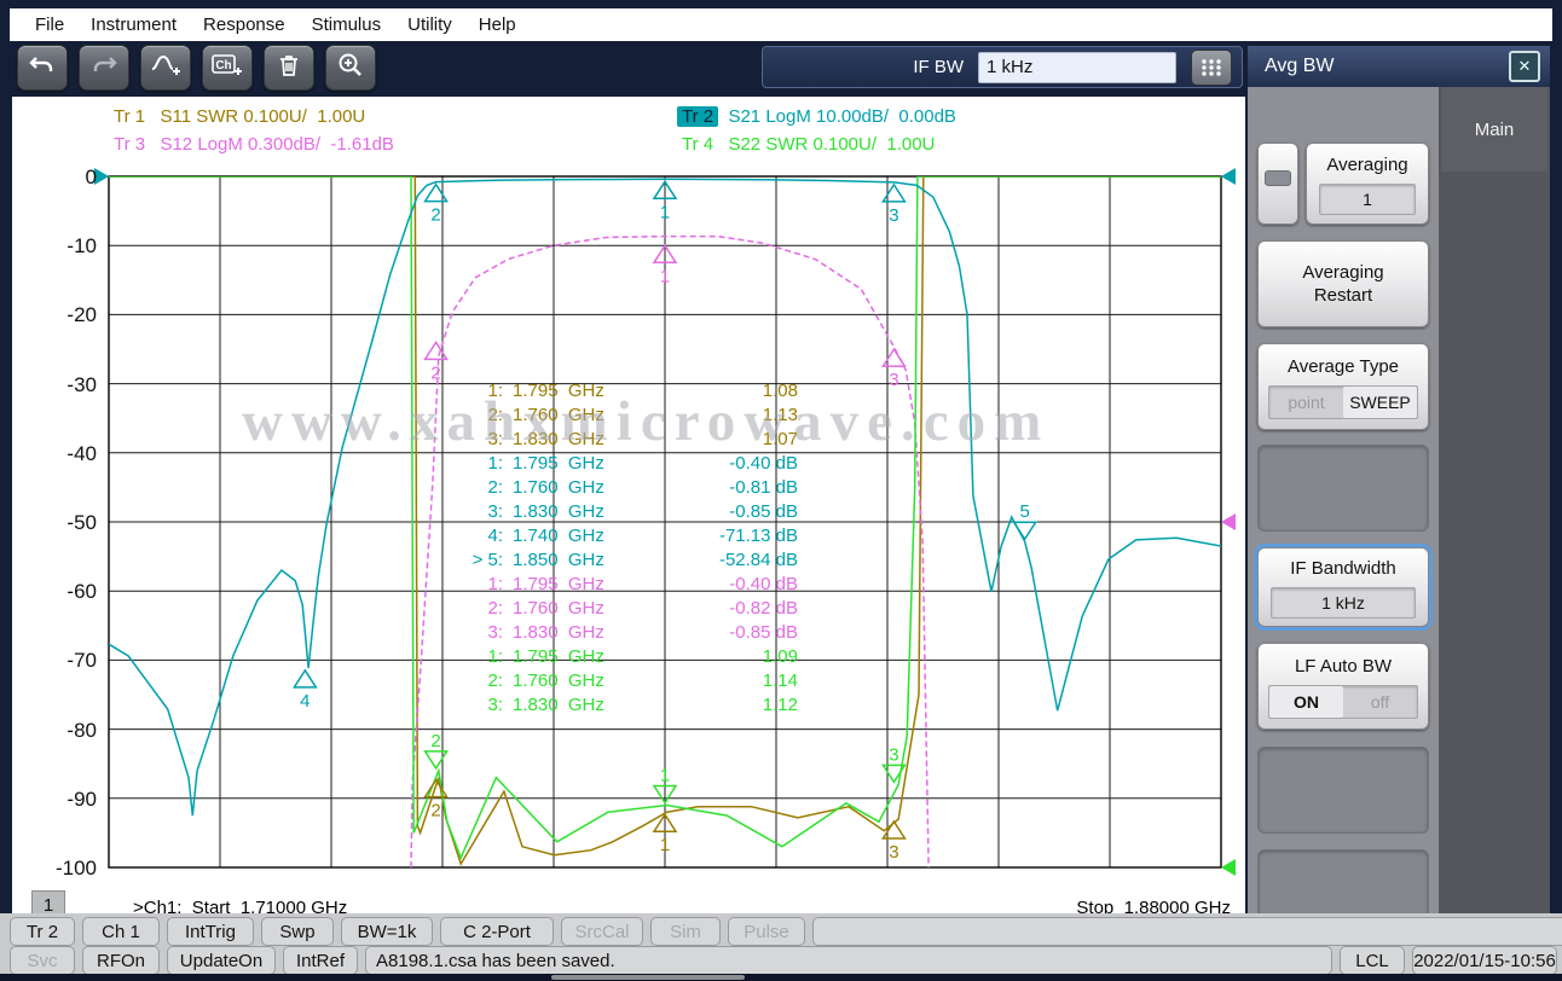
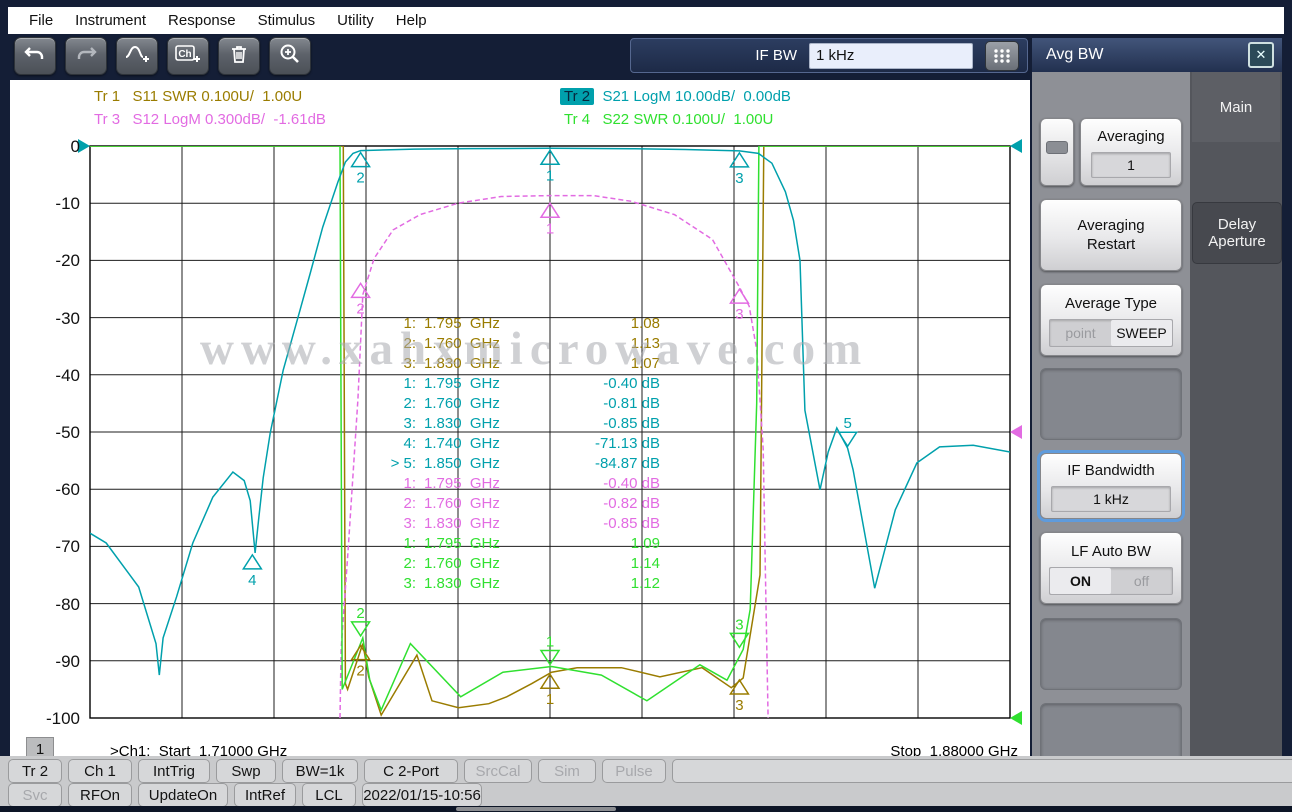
  File
  Instrument
  Response
  Stimulus
  Utility
  Help
  Ch
  IF BW
  1 kHz
  1
  2
  3
  4
  5
  1
  2
  3
  1
  2
  3
  1
  2
  3
  Tr 1 S11 SWR 0.100U/ 1.00U
  Tr 2 S21 LogM 10.00dB/ 0.00dB
  Tr 3 S12 LogM 0.300dB/ -1.61dB
  Tr 4 S22 SWR 0.100U/ 1.00U
  1:
  1.795 GHz
  1.08
  2:
  1.760 GHz
  1.13
  3:
  1.830 GHz
  1.07
  1:
  1.795 GHz
  -0.40 dB
  2:
  1.760 GHz
  -0.81 dB
  3:
  1.830 GHz
  -0.85 dB
  4:
  1.740 GHz
  -71.13 dB
  > 5:
  1.850 GHz
- -52.84 dB
+ -84.87 dB
  1:
  1.795 GHz
  -0.40 dB
  2:
  1.760 GHz
  -0.82 dB
  3:
  1.830 GHz
  -0.85 dB
  1:
  1.795 GHz
  1.09
  2:
  1.760 GHz
  1.14
  3:
  1.830 GHz
  1.12
  1
  >Ch1: Start 1.71000 GHz
  Stop 1.88000 GHz
  0
  -10
  -20
  -30
  -40
  -50
  -60
  -70
  -80
  -90
  -100
  www.xahxmicrowave.com
  Avg BW
  ✕
  Main
+ Delay Aperture
  Averaging
  1
  Averaging Restart
  Average Type
  point
  SWEEP
  IF Bandwidth
  1 kHz
  LF Auto BW
  ON
  off
  Tr 2
  Ch 1
  IntTrig
  Swp
  BW=1k
  C 2-Port
  SrcCal
  Sim
  Pulse
  Svc
  RFOn
  UpdateOn
  IntRef
- A8198.1.csa has been saved.
  LCL
  2022/01/15-10:56
